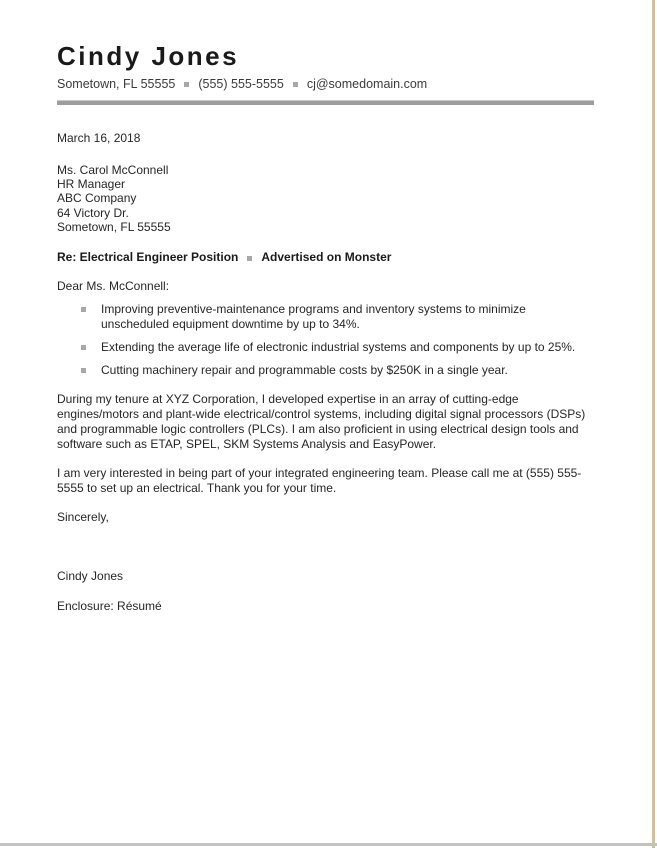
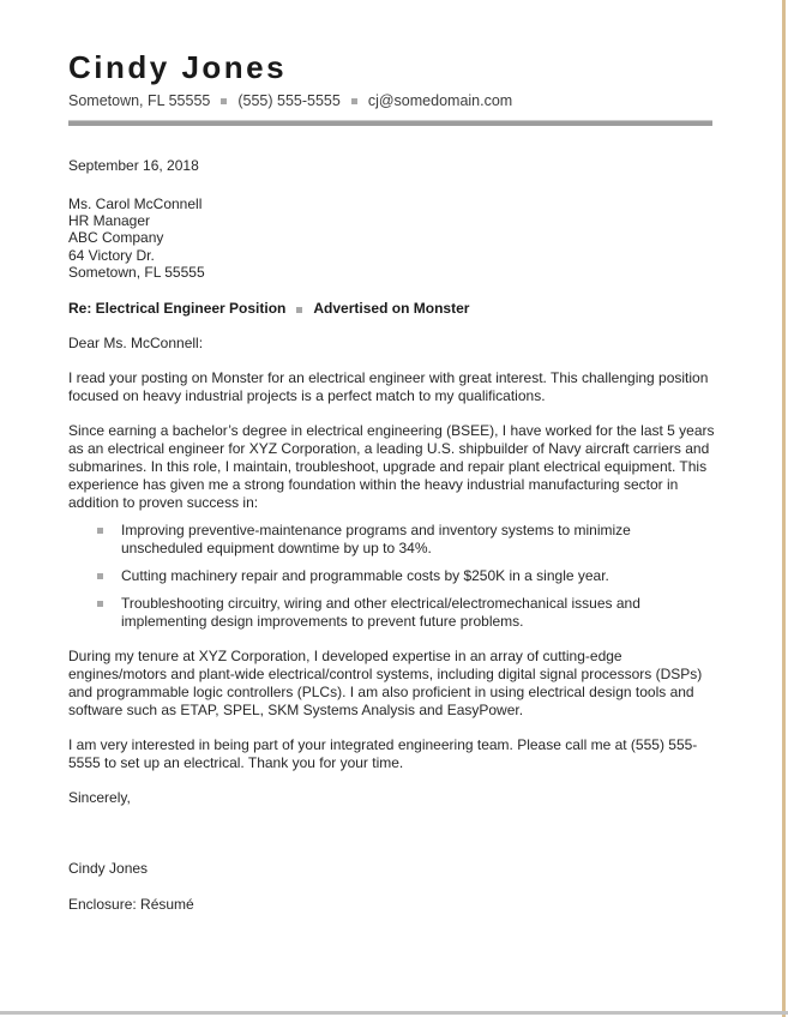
  Cindy Jones
  Sometown, FL 55555
  (555) 555-5555
  cj@somedomain.com
- March 16, 2018
+ September 16, 2018
  Ms. Carol McConnell
  HR Manager
  ABC Company
  64 Victory Dr.
  Sometown, FL 55555
  Re: Electrical Engineer Position
  Advertised on Monster
  Dear Ms. McConnell:
+ I read your posting on Monster for an electrical engineer with great interest. This challenging position focused on heavy industrial projects is a perfect match to my qualifications.
+ Since earning a bachelor’s degree in electrical engineering (BSEE), I have worked for the last 5 years as an electrical engineer for XYZ Corporation, a leading U.S. shipbuilder of Navy aircraft carriers and submarines. In this role, I maintain, troubleshoot, upgrade and repair plant electrical equipment. This experience has given me a strong foundation within the heavy industrial manufacturing sector in addition to proven success in:
  Improving preventive-maintenance programs and inventory systems to minimize unscheduled equipment downtime by up to 34%.
- Extending the average life of electronic industrial systems and components by up to 25%.
  Cutting machinery repair and programmable costs by $250K in a single year.
+ Troubleshooting circuitry, wiring and other electrical/electromechanical issues and implementing design improvements to prevent future problems.
  During my tenure at XYZ Corporation, I developed expertise in an array of cutting-edge engines/motors and plant-wide electrical/control systems, including digital signal processors (DSPs) and programmable logic controllers (PLCs). I am also proficient in using electrical design tools and software such as ETAP, SPEL, SKM Systems Analysis and EasyPower.
  I am very interested in being part of your integrated engineering team. Please call me at (555) 555-5555 to set up an electrical. Thank you for your time.
  Sincerely,
  Cindy Jones
  Enclosure: Résumé
